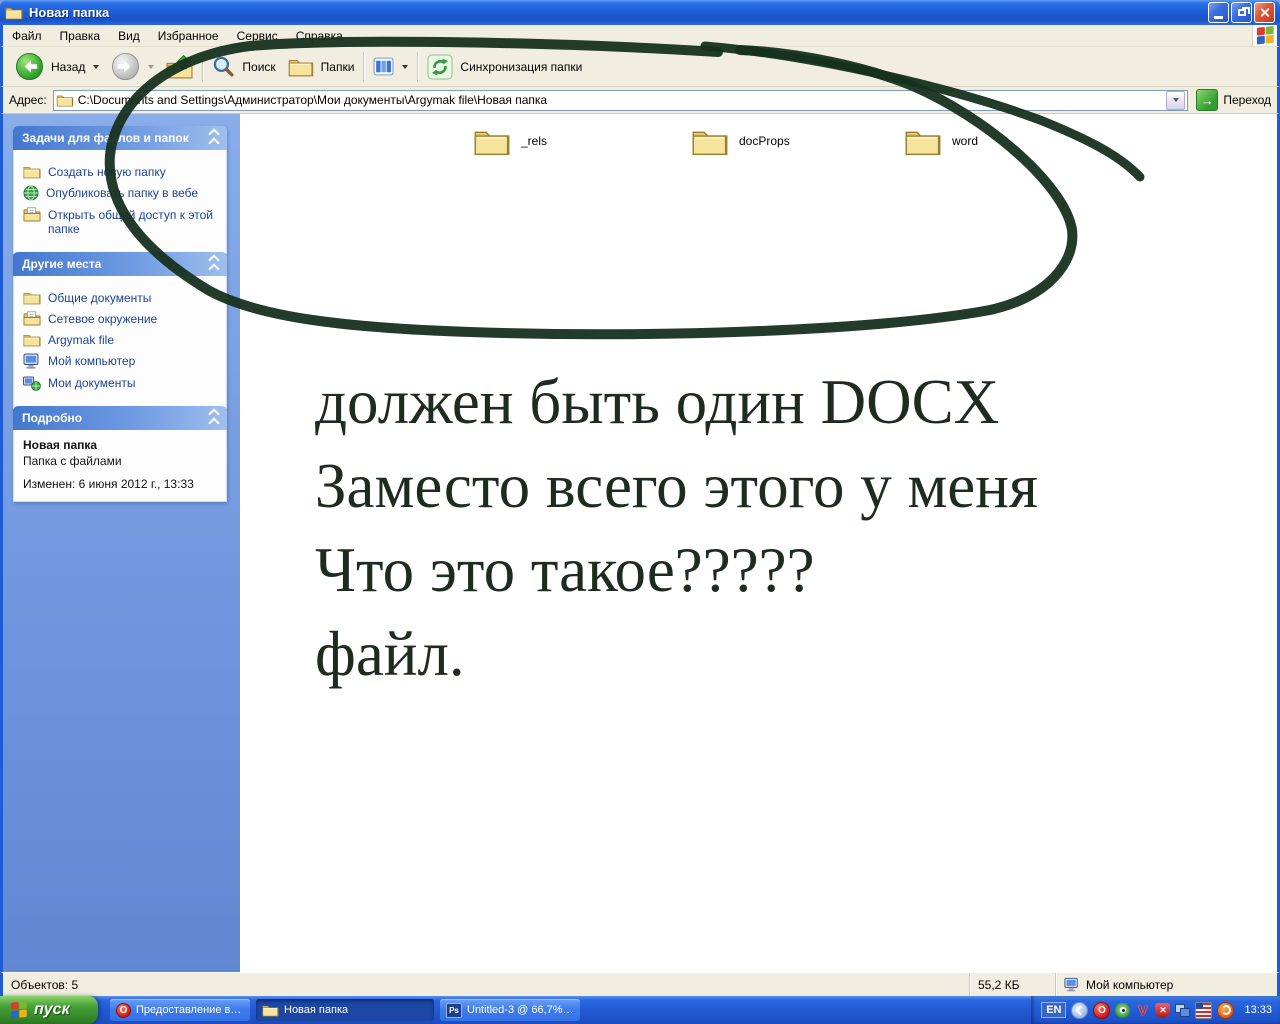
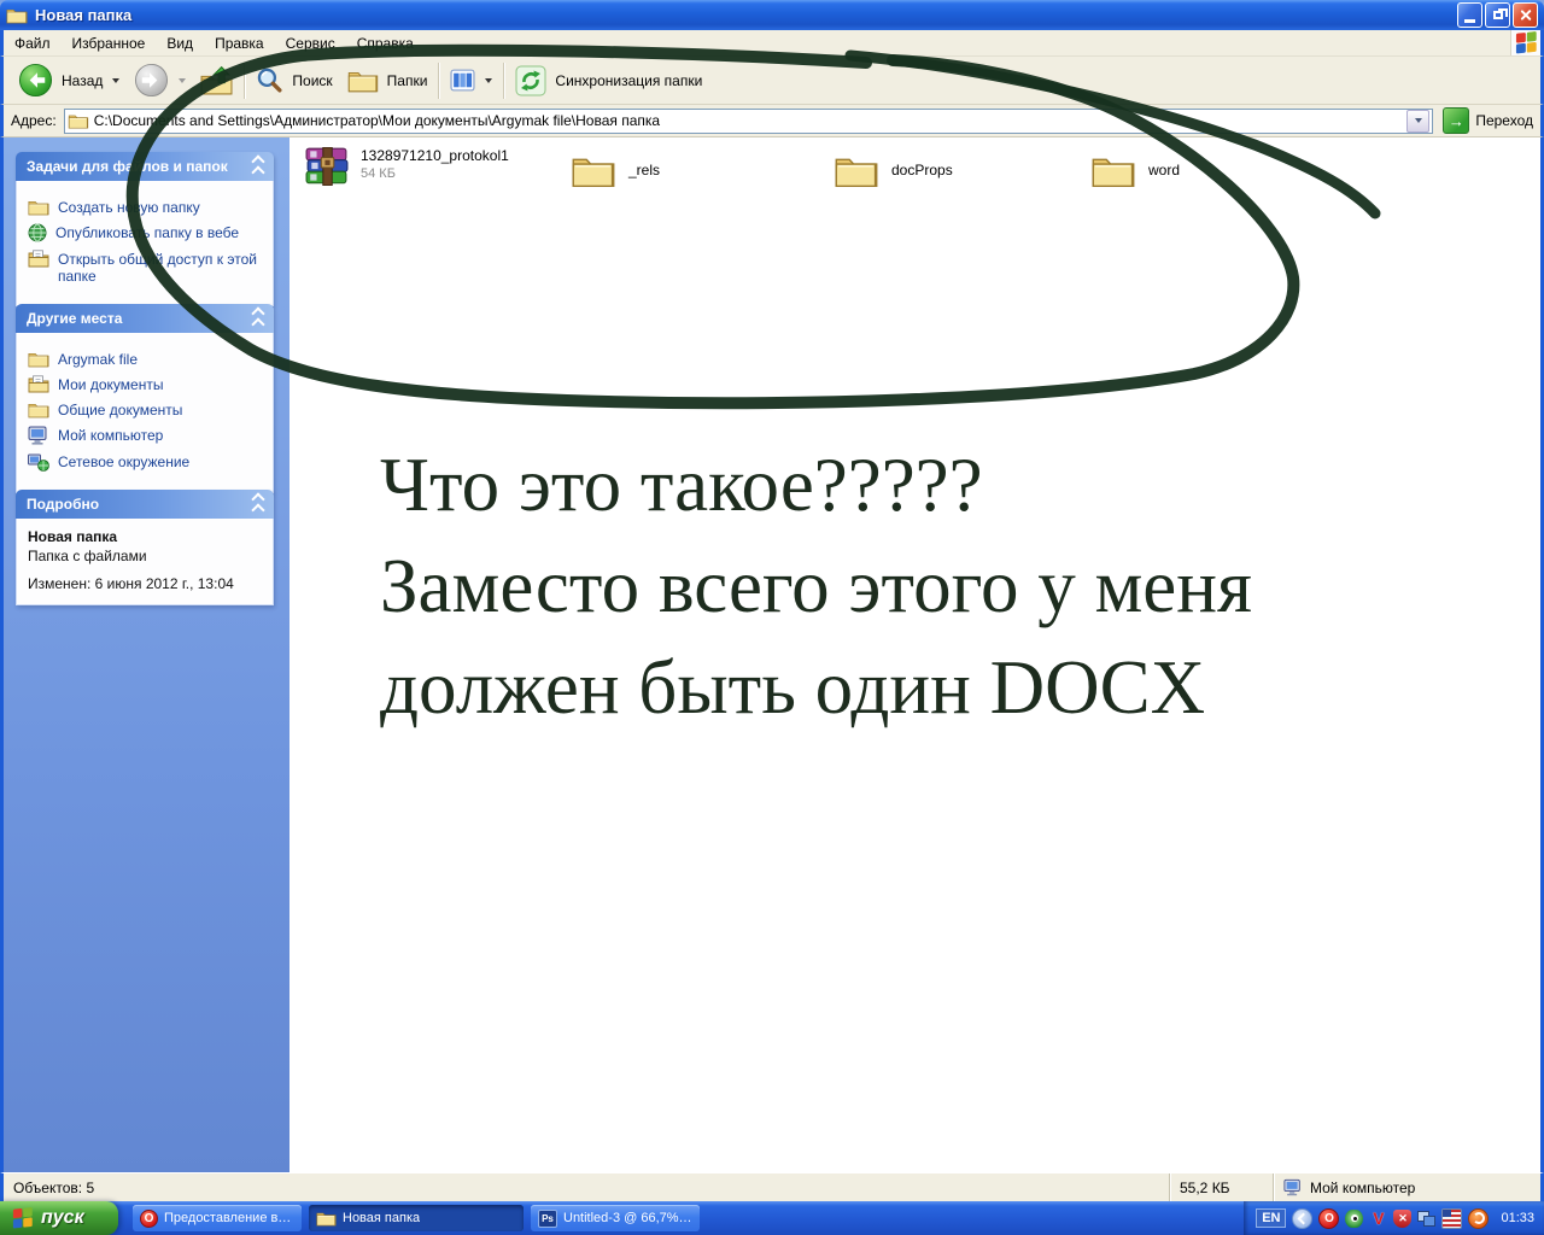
  Новая папка
  Файл
- Правка
+ Избранное
  Вид
- Избранное
+ Правка
  Сервис
  Справка
  Назад
  Поиск
  Папки
  Синхронизация папки
  Адрес:
  C:\Documts and Settings\Администратор\Мои документы\Argymak file\Новая папка
  →
  Переход
  Задачи для фалов и папок
  Создать ную папку
  Опубликовь папку в вебе
  Открыть общй доступ к этой папке
  Другие места
- Общие документы
+ Argymak file
- Сетевое окружение
+ Мои документы
- Argymak file
+ Общие документы
  Мой компьютер
- Мои документы
+ Сетевое окружение
  Подробно
  Новая папка
  Папка с файлами
- Изменен: 6 июня 2012 г., 13:33
+ Изменен: 6 июня 2012 г., 13:04
+ 1328971210_protokol1
+ 54 КБ
  _rels
  docProps
  word
- должен быть один DOCX
+ Что это такое?????
  Заместо всего этого у меня
- Что это такое?????
+ должен быть один DOCX
- файл.
  Объектов: 5
  55,2 КБ
  Мой компьютер
  пуск
  O
  Предоставление вс...
  Новая папка
  Ps
  Untitled-3 @ 66,7% (..
  EN
  O
  V
  ✕
- 13:33
+ 01:33
